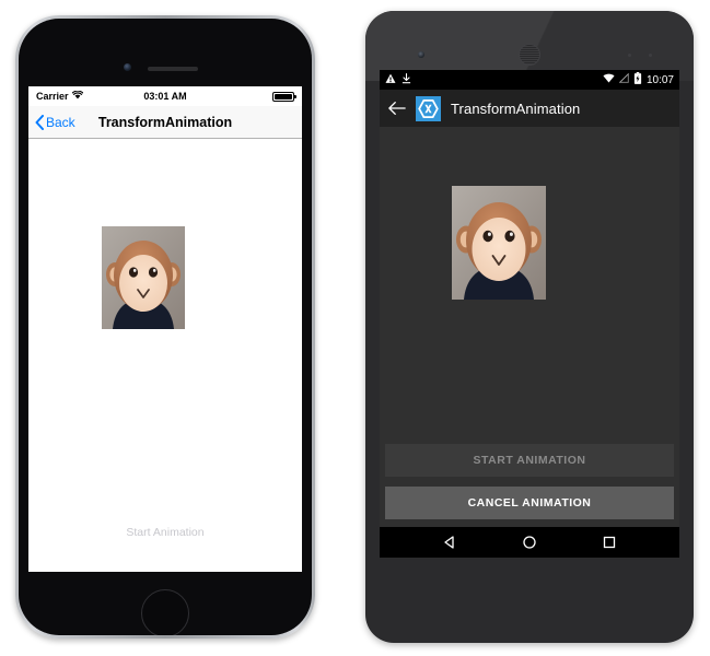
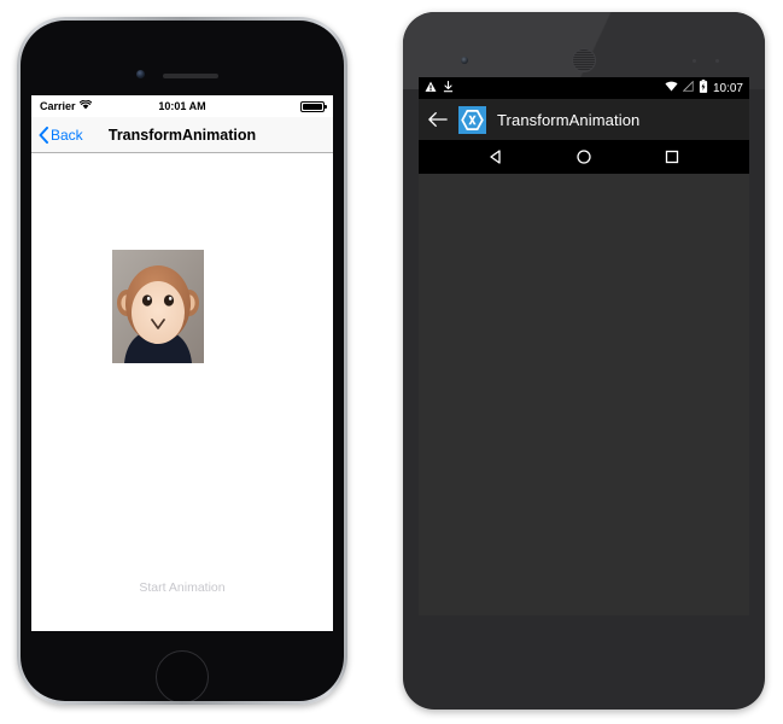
  Carrier
- 03:01 AM
+ 10:01 AM
  Back
  TransformAnimation
  Start Animation
  10:07
  TransformAnimation
- START ANIMATION
- CANCEL ANIMATION
